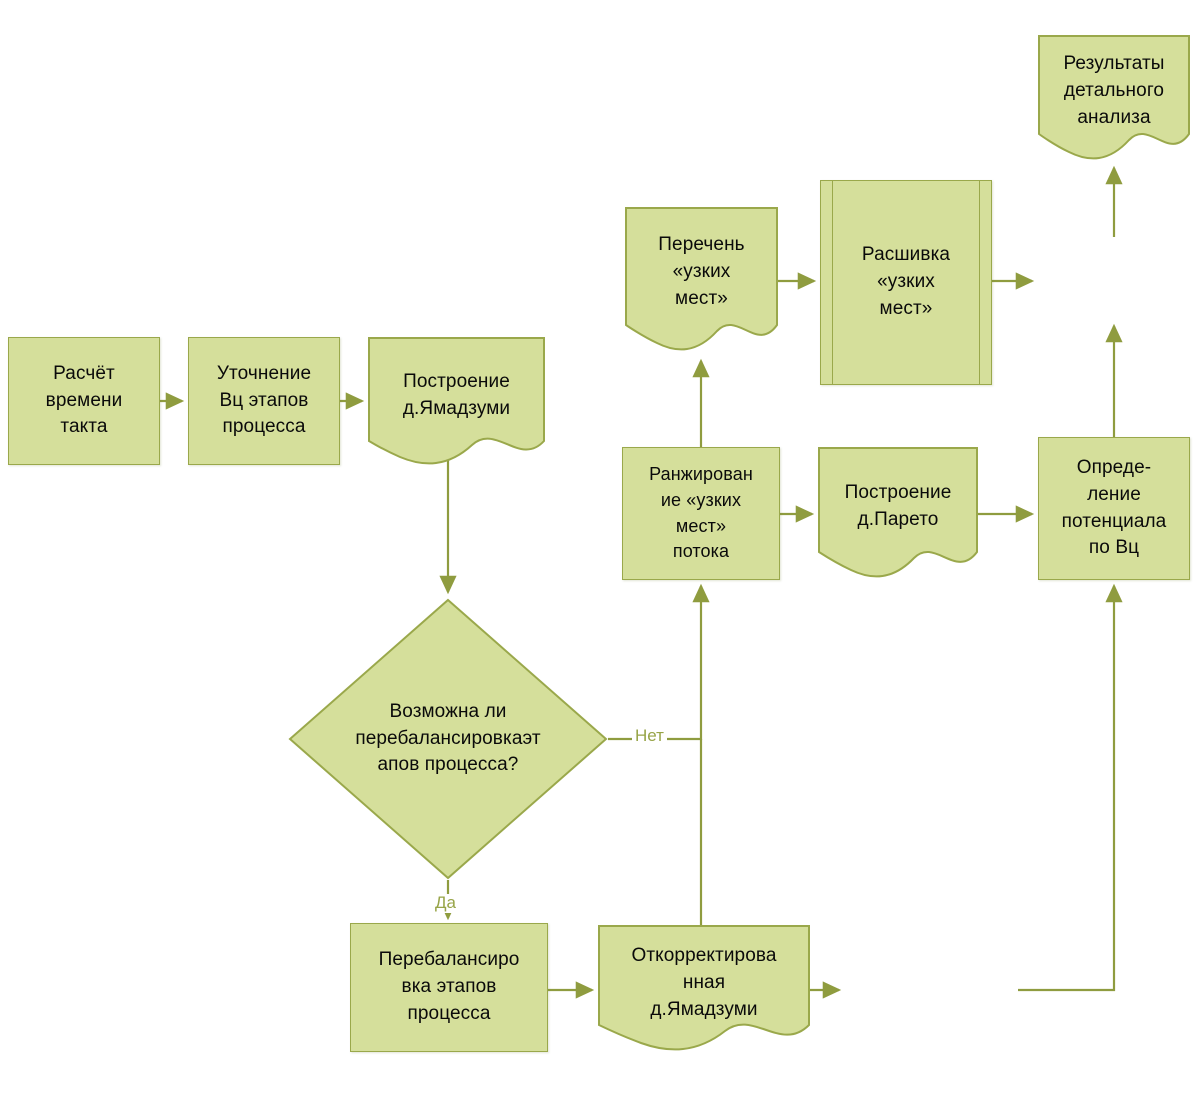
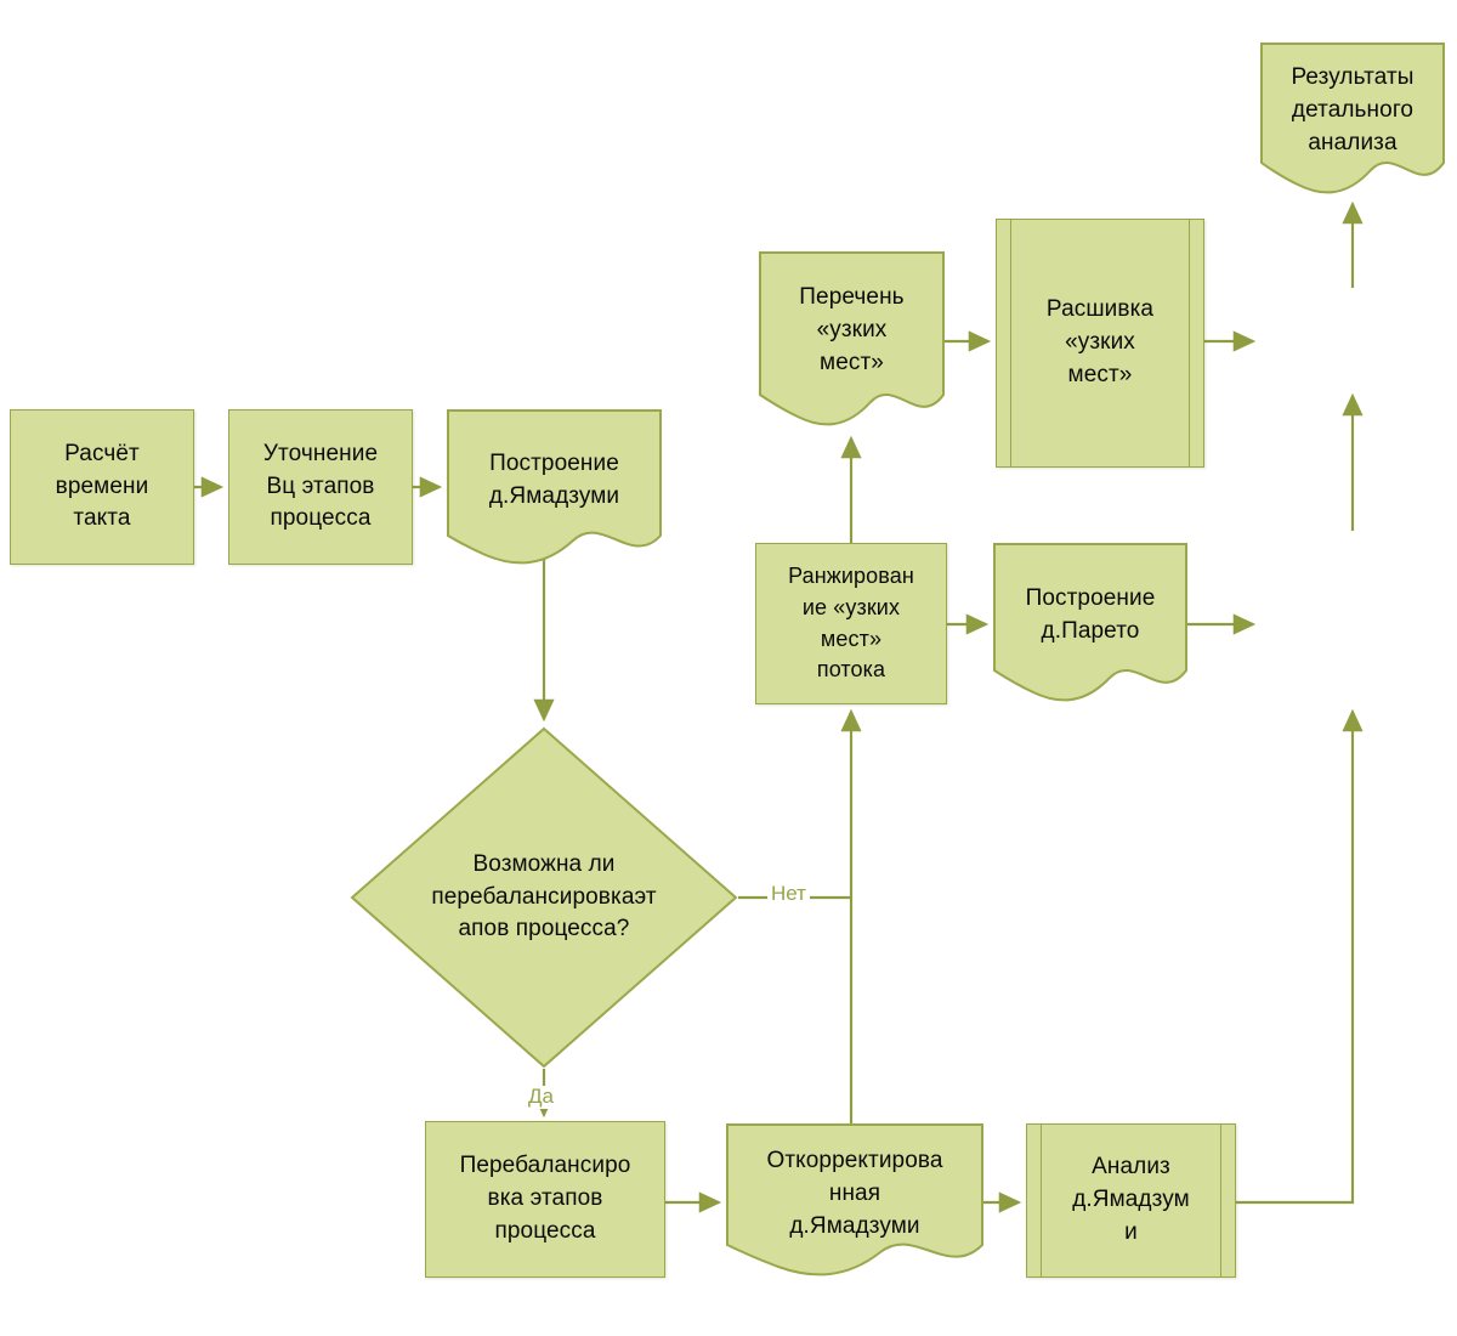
  Расчёт
  времени
  такта
  Уточнение
  Вц этапов
  процесса
  Построение
  д.Ямадзуми
  Возможна ли
  перебалансировкаэт
  апов процесса?
  Перебалансиро
  вка этапов
  процесса
  Откорректирова
  нная
  д.Ямадзуми
+ Анализ
+ д.Ямадзум
+ и
  Ранжирован
  ие «узких
  мест»
  потока
  Построение
  д.Парето
- Опреде-
- ление
- потенциала
- по Вц
  Перечень
  «узких
  мест»
  Расшивка
  «узких
  мест»
  Результаты
  детального
  анализа
  Нет
  Да
